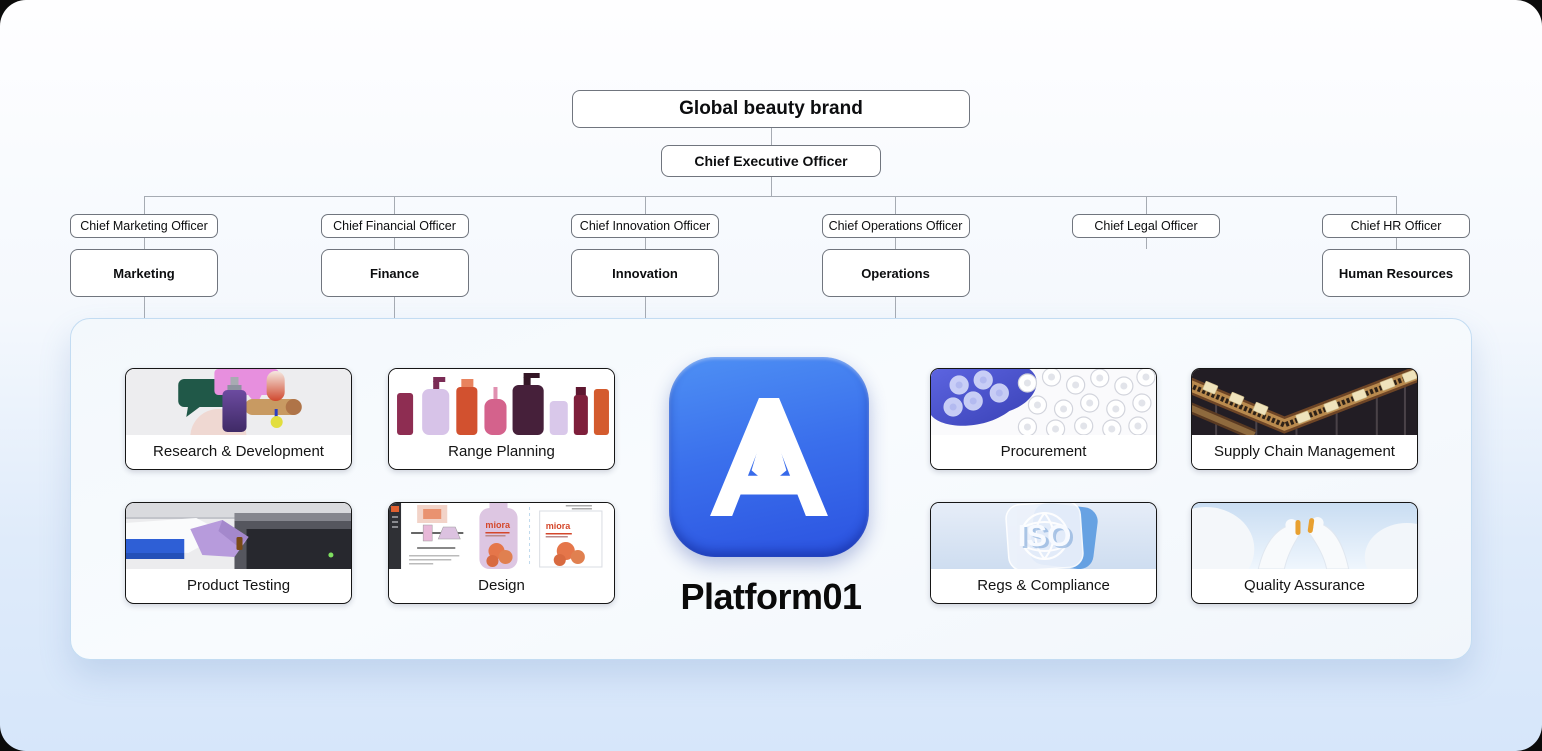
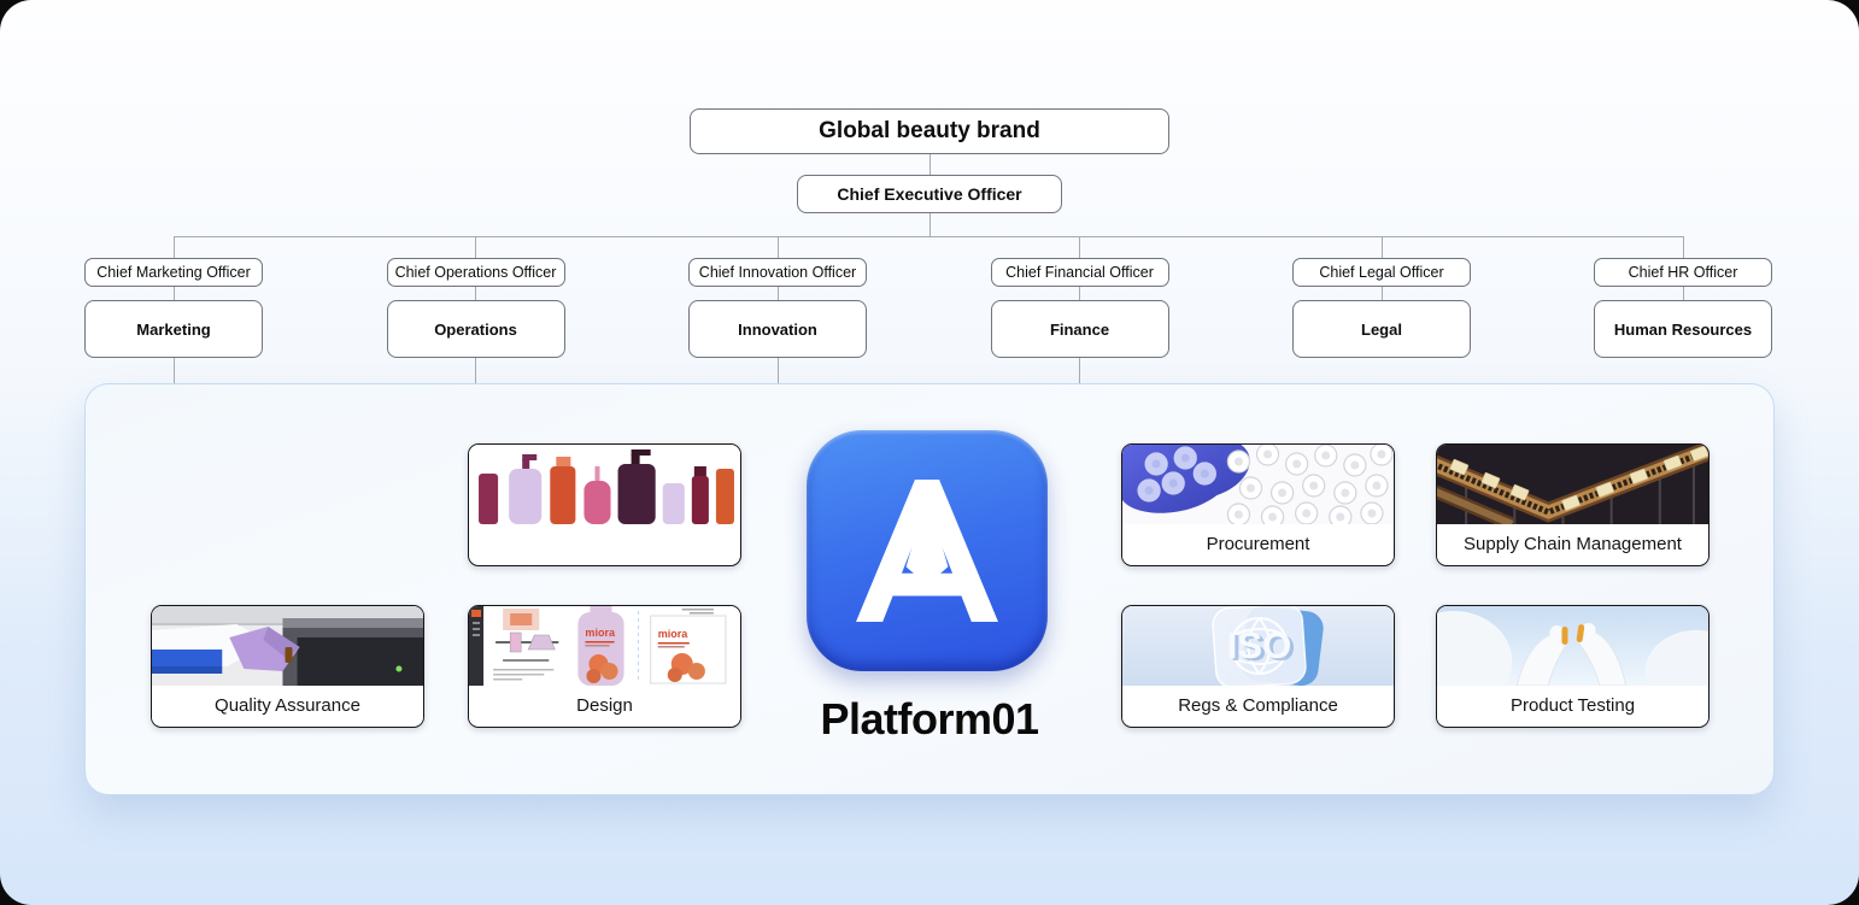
  Global beauty brand
  Chief Executive Officer
  Chief Marketing Officer
  Marketing
- Chief Financial Officer
+ Chief Operations Officer
- Finance
+ Operations
  Chief Innovation Officer
  Innovation
- Chief Operations Officer
+ Chief Financial Officer
- Operations
+ Finance
  Chief Legal Officer
+ Legal
  Chief HR Officer
  Human Resources
- Research & Development
- Range Planning
- Product Testing
+ Quality Assurance
  miora
  miora
  Design
  Platform01
  Procurement
  Supply Chain Management
  ISO
  Regs & Compliance
- Quality Assurance
+ Product Testing
